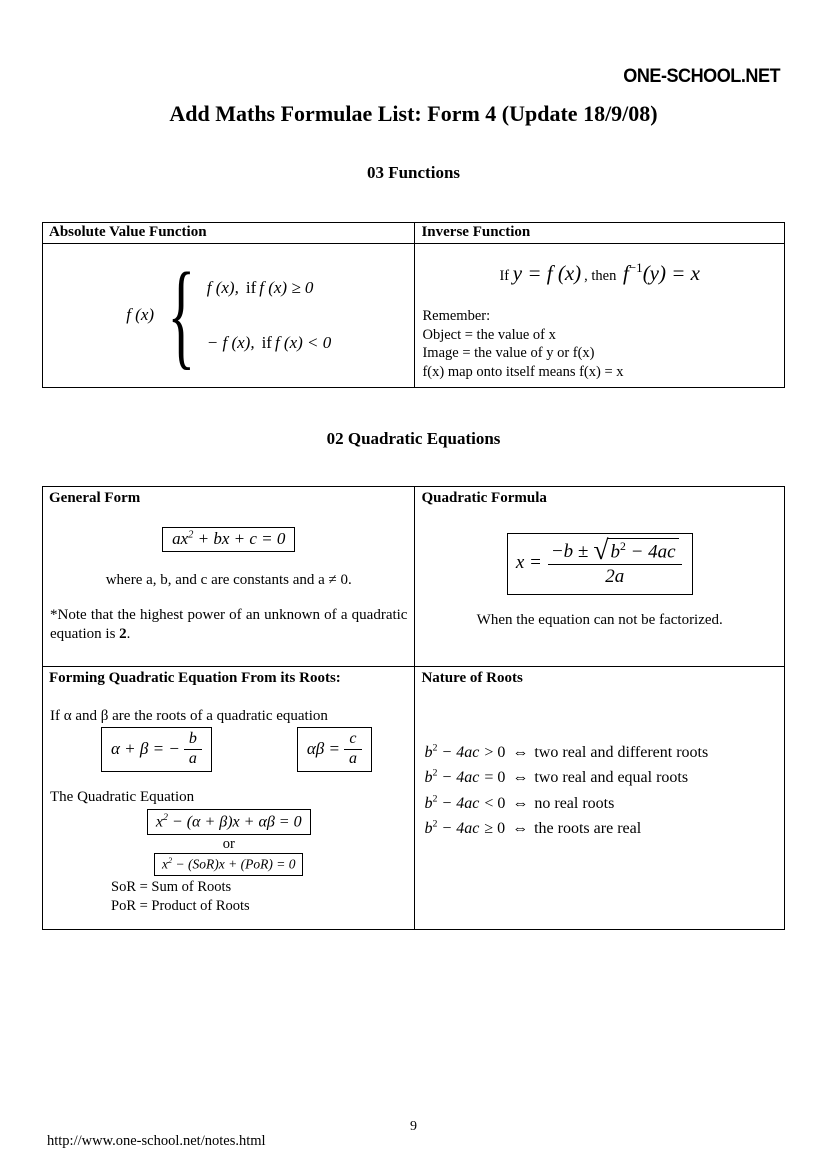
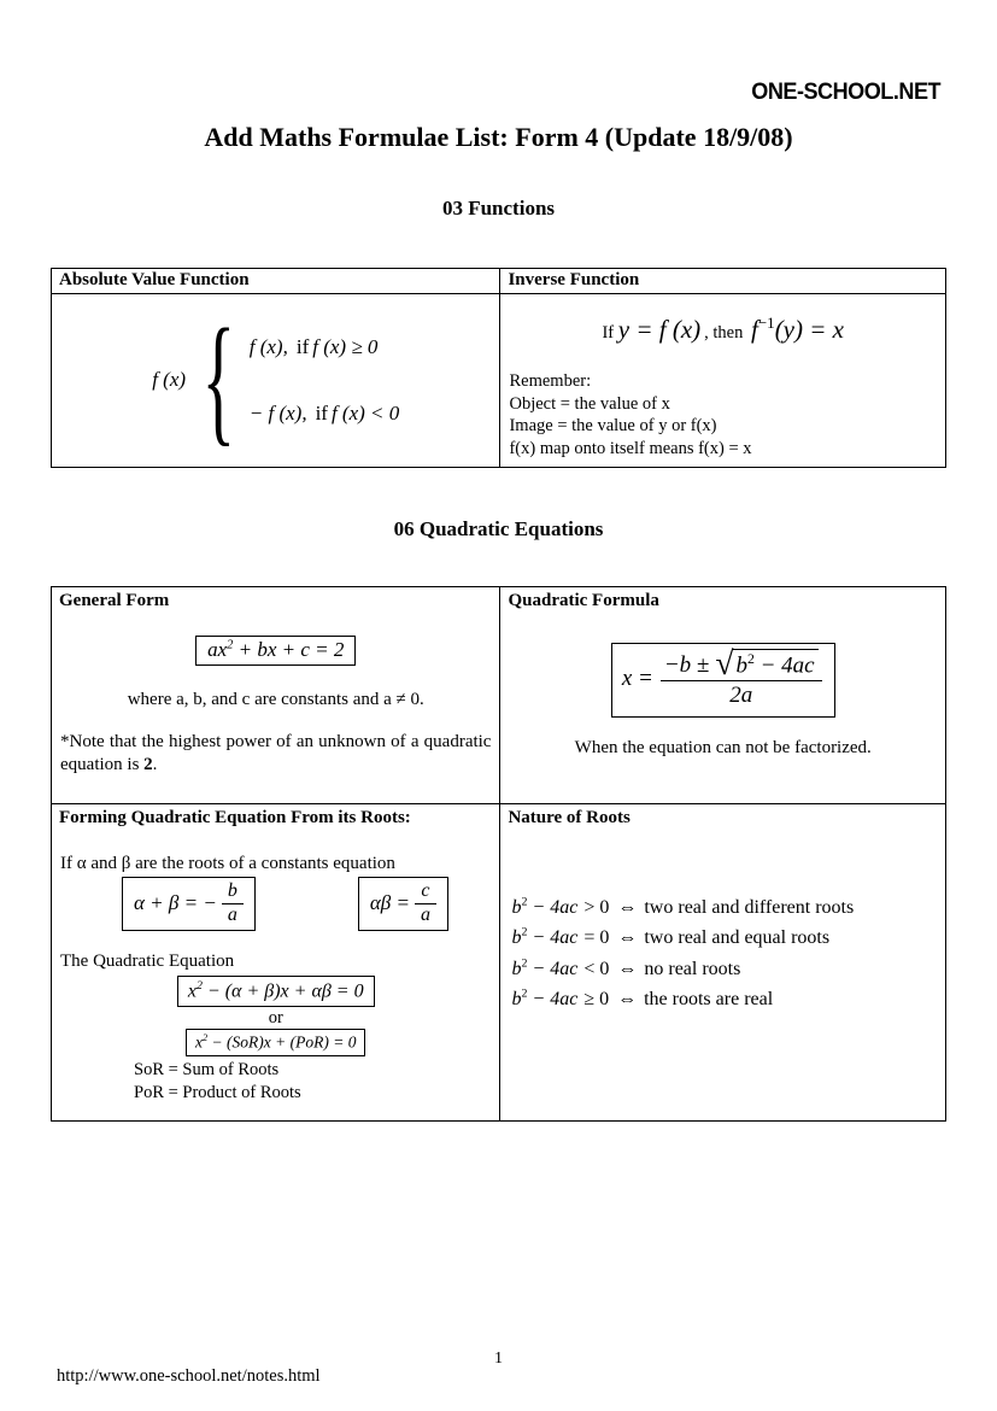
  ONE-SCHOOL.NET
  Add Maths Formulae List: Form 4 (Update 18/9/08)
  03 Functions
  Absolute Value Function	Inverse Function
  f (x) { f (x), if f (x) ≥ 0 − f (x), if f (x) < 0	If y = f (x) , then f−1(y) = x Remember: Object = the value of x Image = the value of y or f(x) f(x) map onto itself means f(x) = x
- 02 Quadratic Equations
+ 06 Quadratic Equations
- General Form ax2 + bx + c = 0 where a, b, and c are constants and a ≠ 0. *Note that the highest power of an unknown of a quadratic equation is 2.	Quadratic Formula x = −b ± √ b2 − 4ac 2a When the equation can not be factorized.
+ General Form ax2 + bx + c = 2 where a, b, and c are constants and a ≠ 0. *Note that the highest power of an unknown of a quadratic equation is 2.	Quadratic Formula x = −b ± √ b2 − 4ac 2a When the equation can not be factorized.
- Forming Quadratic Equation From its Roots: If α and β are the roots of a quadratic equation α + β = − ba αβ = ca The Quadratic Equation x2 − (α + β)x + αβ = 0 or x2 − (SoR)x + (PoR) = 0 SoR = Sum of Roots PoR = Product of Roots	Nature of Roots b2 − 4ac > 0 ⇔ two real and different roots b2 − 4ac = 0 ⇔ two real and equal roots b2 − 4ac < 0 ⇔ no real roots b2 − 4ac ≥ 0 ⇔ the roots are real
+ Forming Quadratic Equation From its Roots: If α and β are the roots of a constants equation α + β = − ba αβ = ca The Quadratic Equation x2 − (α + β)x + αβ = 0 or x2 − (SoR)x + (PoR) = 0 SoR = Sum of Roots PoR = Product of Roots	Nature of Roots b2 − 4ac > 0 ⇔ two real and different roots b2 − 4ac = 0 ⇔ two real and equal roots b2 − 4ac < 0 ⇔ no real roots b2 − 4ac ≥ 0 ⇔ the roots are real
- 9
+ 1
  http://www.one-school.net/notes.html
